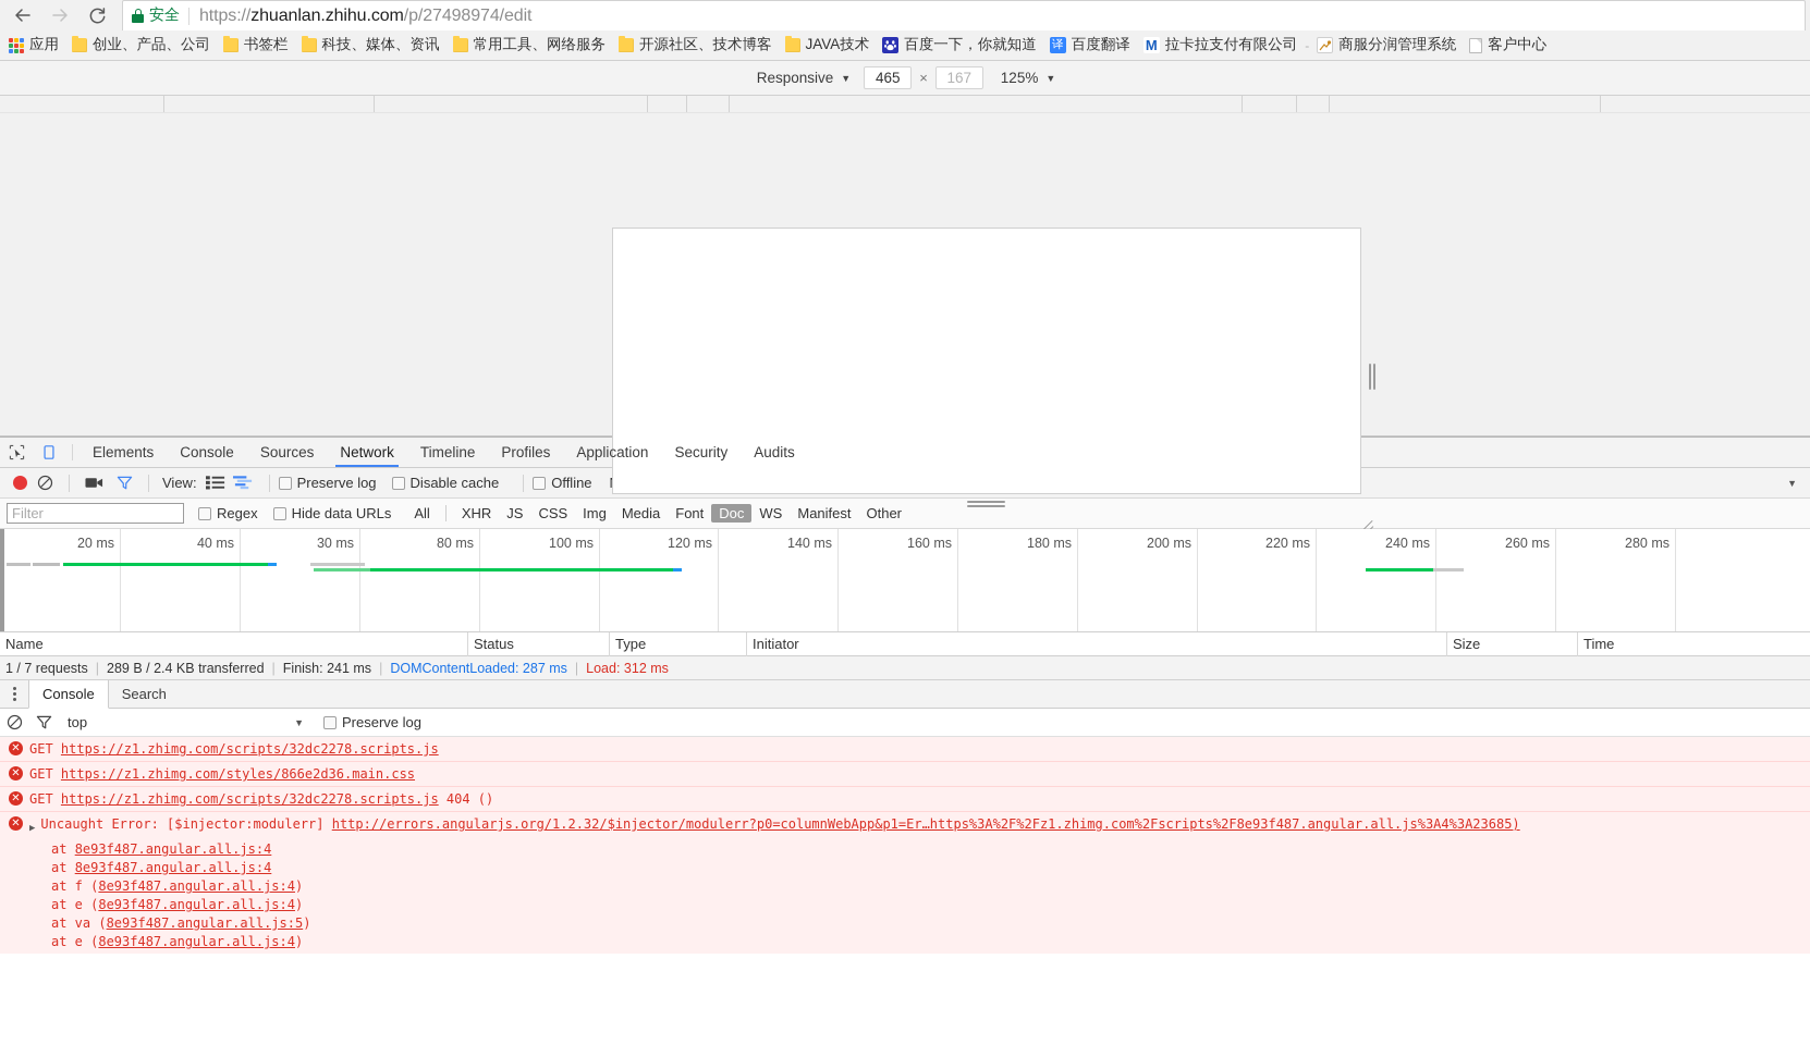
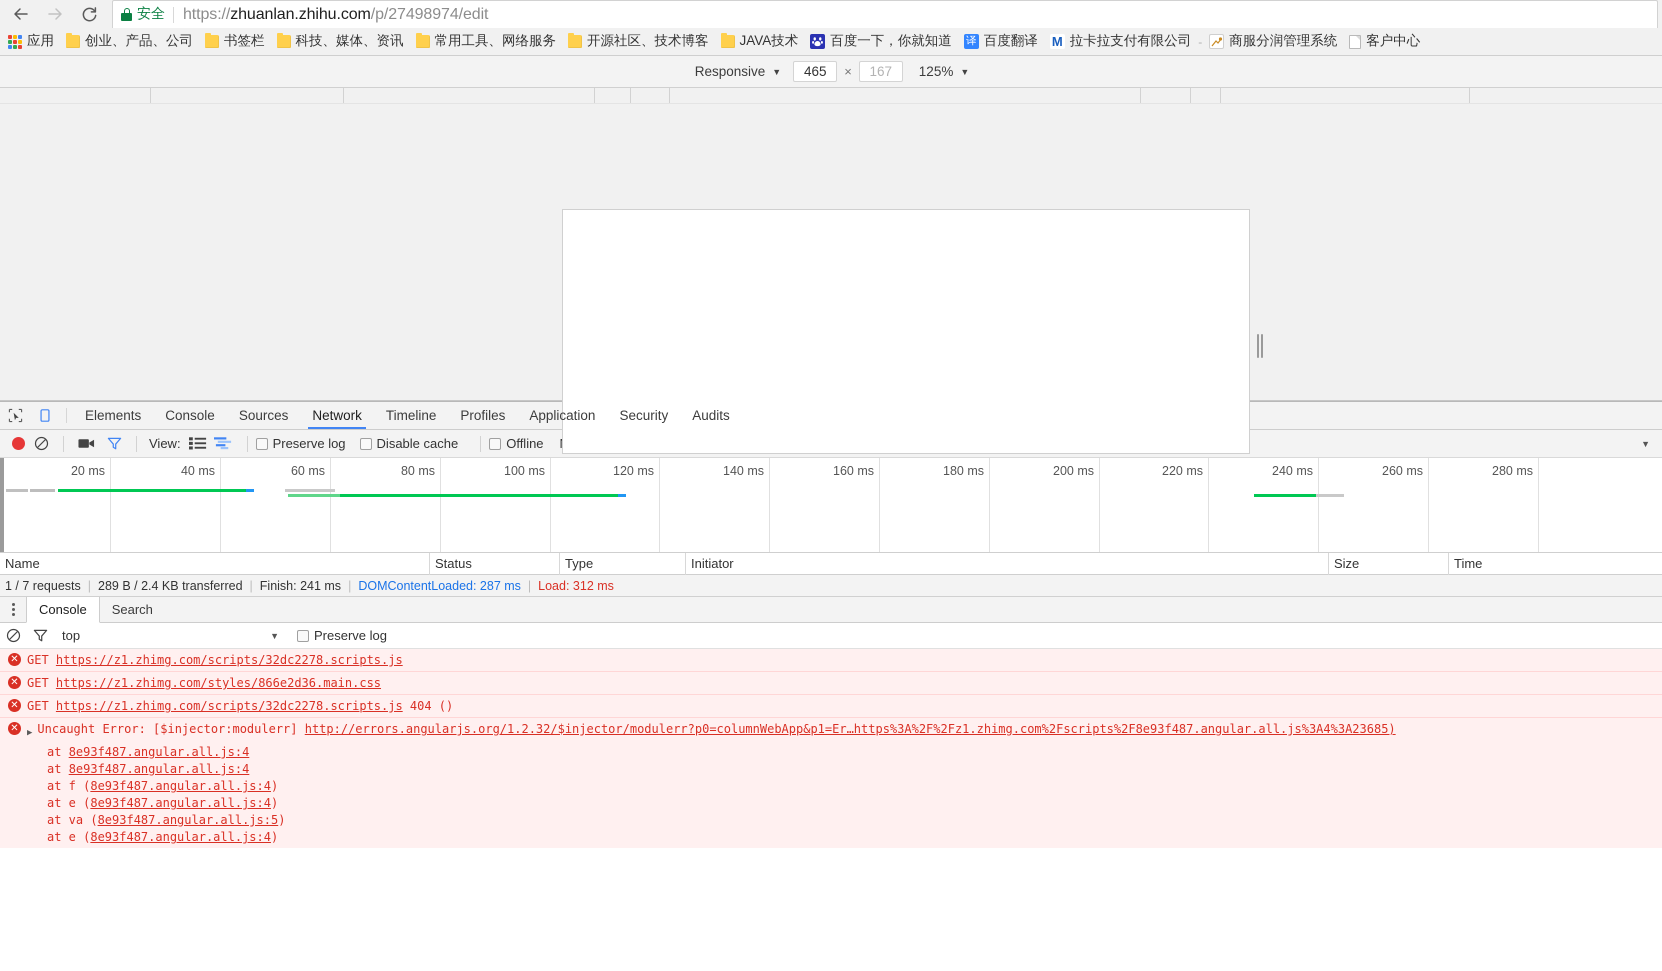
  安全
  https://zhuanlan.zhihu.com/p/27498974/edit
  应用
  创业、产品、公司
  书签栏
  科技、媒体、资讯
  常用工具、网络服务
  开源社区、技术博客
  JAVA技术
  百度一下，你就知道
  译
  百度翻译
  M
  拉卡拉支付有限公司
  -
  商服分润管理系统
  客户中心
  Responsive
  ▼
  465
  ×
  167
  125%
  ▼
  Elements
  Console
  Sources
  Network
  Timeline
  Profiles
  Application
  Security
  Audits
  View:
  Preserve log
  Disable cache
  Offline
  ▼
- Filter
- Regex
- Hide data URLs
- All
- XHR
- JS
- CSS
- Img
- Media
- Font
- Doc
- WS
- Manifest
- Other
  20 ms
  40 ms
- 30 ms
+ 60 ms
  80 ms
  100 ms
  120 ms
  140 ms
  160 ms
  180 ms
  200 ms
  220 ms
  240 ms
  260 ms
  280 ms
  Name
  Status
  Type
  Initiator
  Size
  Time
  1 / 7 requests
  |
  289 B / 2.4 KB transferred
  |
  Finish: 241 ms
  |
  DOMContentLoaded: 287 ms
  |
  Load: 312 ms
  Console
  Search
  top
  ▼
  Preserve log
  ✕
  GET https://z1.zhimg.com/scripts/32dc2278.scripts.js
  ✕
  GET https://z1.zhimg.com/styles/866e2d36.main.css
  ✕
  GET https://z1.zhimg.com/scripts/32dc2278.scripts.js 404 ()
  ✕
  ▶
  Uncaught Error: [$injector:modulerr] http://errors.angularjs.org/1.2.32/$injector/modulerr?p0=columnWebApp&p1=Er…https%3A%2F%2Fz1.zhimg.com%2Fscripts%2F8e93f487.angular.all.js%3A4%3A23685)
  at 8e93f487.angular.all.js:4
  at 8e93f487.angular.all.js:4
  at f (8e93f487.angular.all.js:4)
  at e (8e93f487.angular.all.js:4)
  at va (8e93f487.angular.all.js:5)
  at e (8e93f487.angular.all.js:4)
